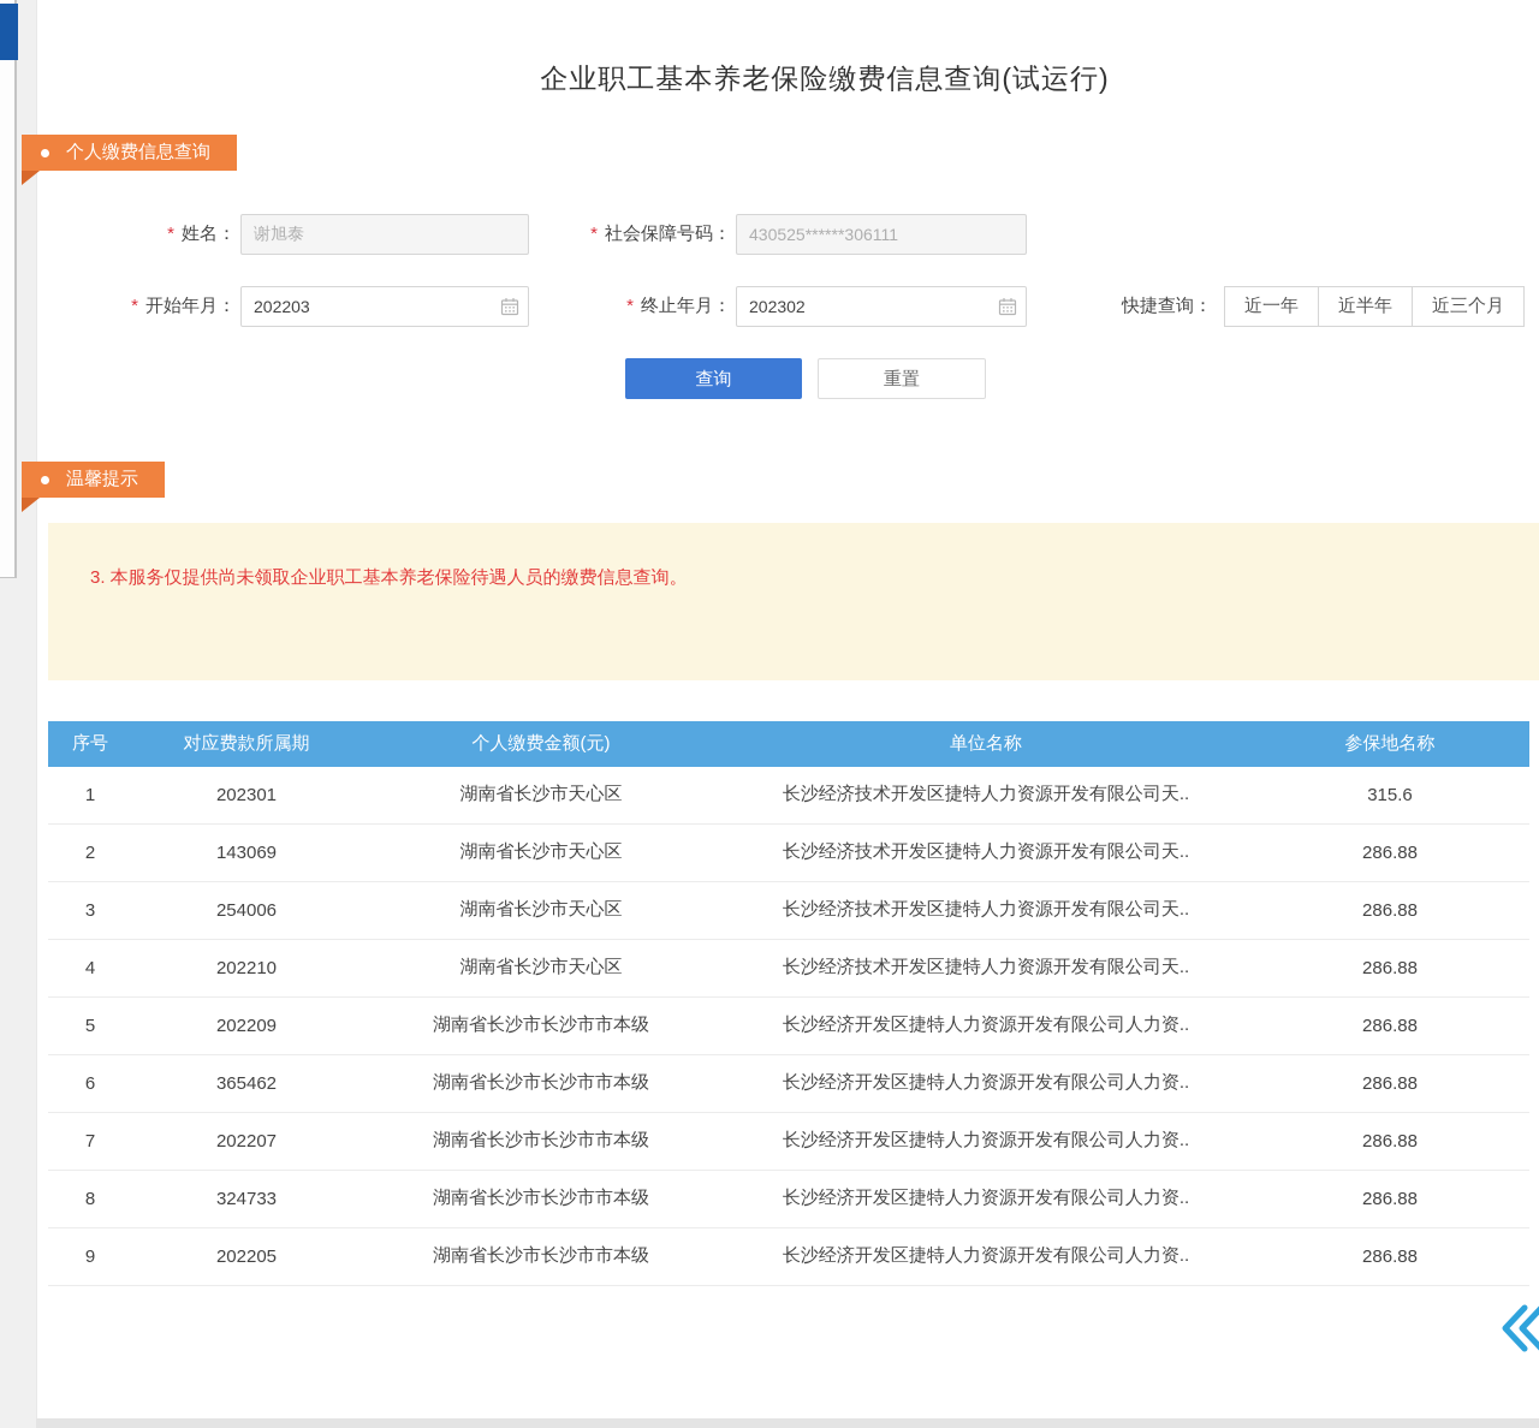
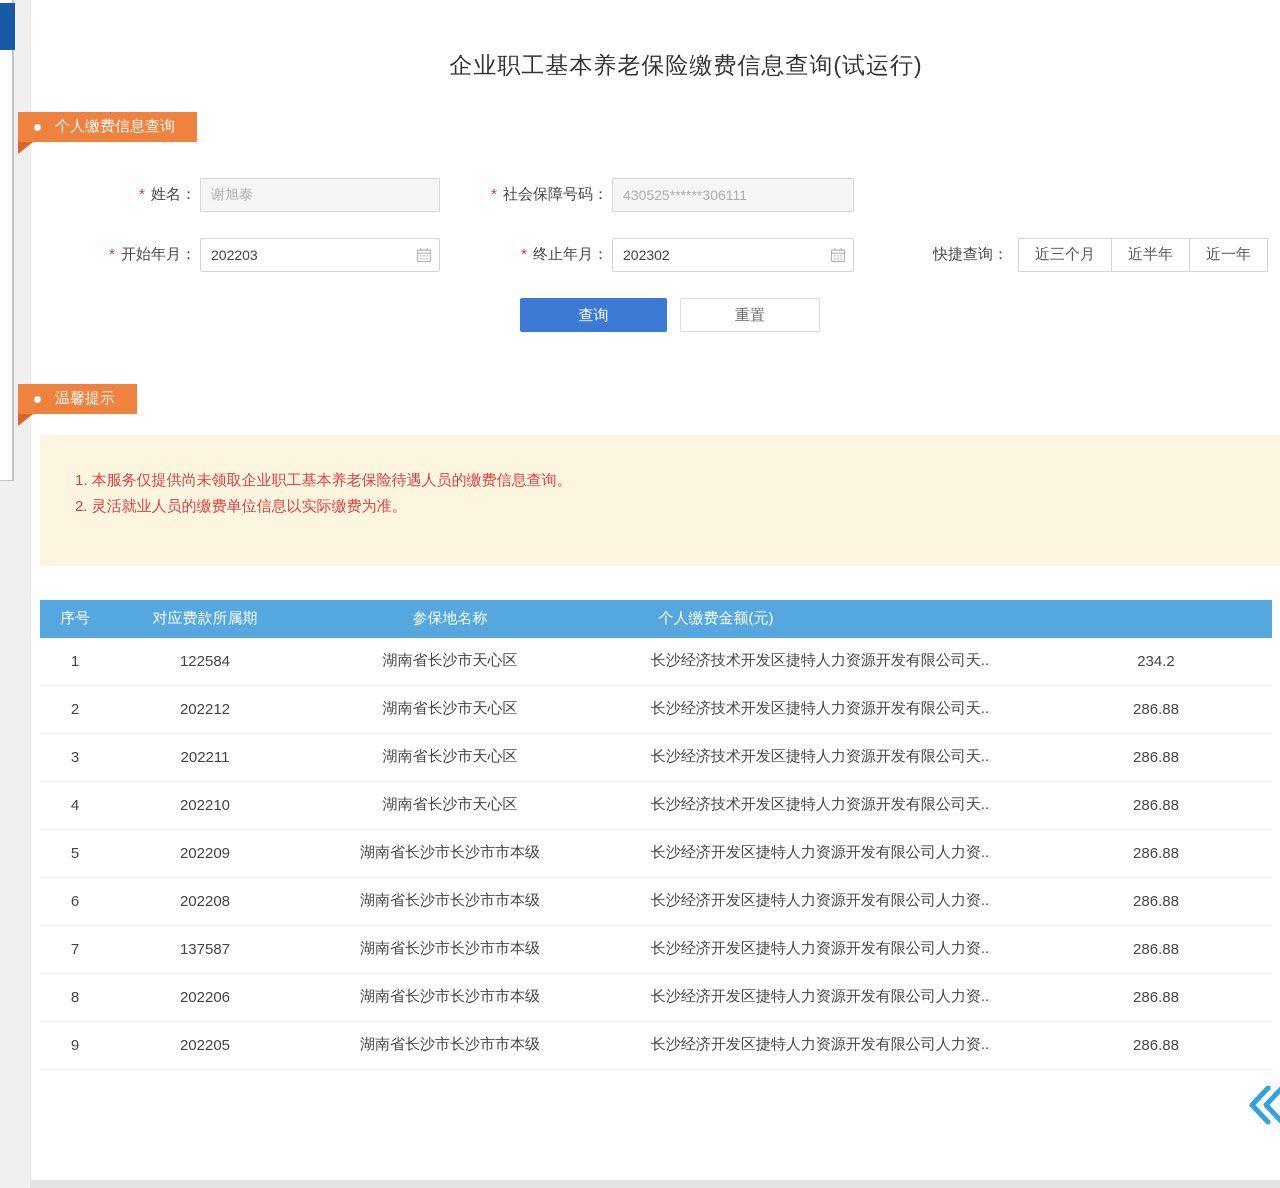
  企业职工基本养老保险缴费信息查询(试运行)
  个人缴费信息查询
  * 姓名：
  谢旭泰
  * 社会保障号码：
  430525******306111
  * 开始年月：
  202203
  * 终止年月：
  202302
  快捷查询：
- 近一年
+ 近三个月
  近半年
- 近三个月
+ 近一年
  查询
  重置
  温馨提示
- 3. 本服务仅提供尚未领取企业职工基本养老保险待遇人员的缴费信息查询。
+ 1. 本服务仅提供尚未领取企业职工基本养老保险待遇人员的缴费信息查询。
+ 2. 灵活就业人员的缴费单位信息以实际缴费为准。
  序号
  对应费款所属期
- 个人缴费金额(元)
+ 参保地名称
- 单位名称
- 参保地名称
+ 个人缴费金额(元)
  1
- 202301
+ 122584
  湖南省长沙市天心区
  长沙经济技术开发区捷特人力资源开发有限公司天..
- 315.6
+ 234.2
  2
- 143069
+ 202212
  湖南省长沙市天心区
  长沙经济技术开发区捷特人力资源开发有限公司天..
  286.88
  3
- 254006
+ 202211
  湖南省长沙市天心区
  长沙经济技术开发区捷特人力资源开发有限公司天..
  286.88
  4
  202210
  湖南省长沙市天心区
  长沙经济技术开发区捷特人力资源开发有限公司天..
  286.88
  5
  202209
  湖南省长沙市长沙市市本级
  长沙经济开发区捷特人力资源开发有限公司人力资..
  286.88
  6
- 365462
+ 202208
  湖南省长沙市长沙市市本级
  长沙经济开发区捷特人力资源开发有限公司人力资..
  286.88
  7
- 202207
+ 137587
  湖南省长沙市长沙市市本级
  长沙经济开发区捷特人力资源开发有限公司人力资..
  286.88
  8
- 324733
+ 202206
  湖南省长沙市长沙市市本级
  长沙经济开发区捷特人力资源开发有限公司人力资..
  286.88
  9
  202205
  湖南省长沙市长沙市市本级
  长沙经济开发区捷特人力资源开发有限公司人力资..
  286.88
